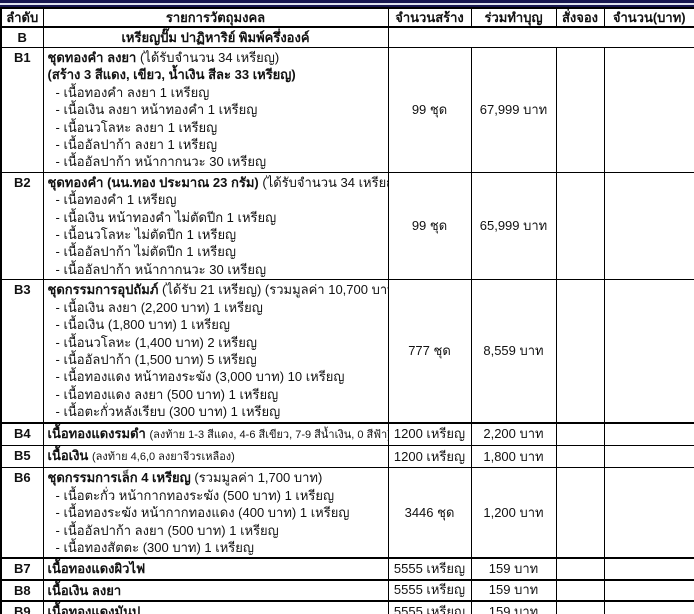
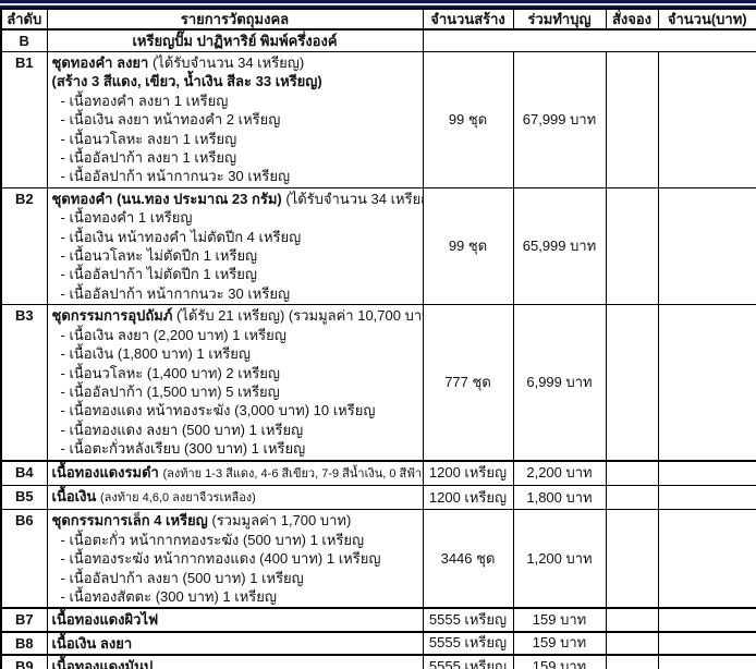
  ลำดับ	รายการวัตถุมงคล	จำนวนสร้าง	ร่วมทำบุญ	สั่งจอง	จำนวน(บาท)
  B	เหรียญปั๊ม ปาฏิหาริย์ พิมพ์ครึ่งองค์
- B1	ชุดทองคำ ลงยา (ได้รับจำนวน 34 เหรียญ)(สร้าง 3 สีแดง, เขียว, น้ำเงิน สีละ 33 เหรียญ)- เนื้อทองคำ ลงยา 1 เหรียญ- เนื้อเงิน ลงยา หน้าทองคำ 1 เหรียญ- เนื้อนวโลหะ ลงยา 1 เหรียญ- เนื้ออัลปาก้า ลงยา 1 เหรียญ- เนื้ออัลปาก้า หน้ากากนวะ 30 เหรียญ	99 ชุด	67,999 บาท
+ B1	ชุดทองคำ ลงยา (ได้รับจำนวน 34 เหรียญ)(สร้าง 3 สีแดง, เขียว, น้ำเงิน สีละ 33 เหรียญ)- เนื้อทองคำ ลงยา 1 เหรียญ- เนื้อเงิน ลงยา หน้าทองคำ 2 เหรียญ- เนื้อนวโลหะ ลงยา 1 เหรียญ- เนื้ออัลปาก้า ลงยา 1 เหรียญ- เนื้ออัลปาก้า หน้ากากนวะ 30 เหรียญ	99 ชุด	67,999 บาท
- B2	ชุดทองคำ (นน.ทอง ประมาณ 23 กรัม) (ได้รับจำนวน 34 เหรีย- เนื้อทองคำ 1 เหรียญ- เนื้อเงิน หน้าทองคำ ไม่ตัดปีก 1 เหรียญ- เนื้อนวโลหะ ไม่ตัดปีก 1 เหรียญ- เนื้ออัลปาก้า ไม่ตัดปีก 1 เหรียญ- เนื้ออัลปาก้า หน้ากากนวะ 30 เหรียญ	99 ชุด	65,999 บาท
+ B2	ชุดทองคำ (นน.ทอง ประมาณ 23 กรัม) (ได้รับจำนวน 34 เหรีย- เนื้อทองคำ 1 เหรียญ- เนื้อเงิน หน้าทองคำ ไม่ตัดปีก 4 เหรียญ- เนื้อนวโลหะ ไม่ตัดปีก 1 เหรียญ- เนื้ออัลปาก้า ไม่ตัดปีก 1 เหรียญ- เนื้ออัลปาก้า หน้ากากนวะ 30 เหรียญ	99 ชุด	65,999 บาท
- B3	ชุดกรรมการอุปถัมภ์ (ได้รับ 21 เหรียญ) (รวมมูลค่า 10,700 บา- เนื้อเงิน ลงยา (2,200 บาท) 1 เหรียญ- เนื้อเงิน (1,800 บาท) 1 เหรียญ- เนื้อนวโลหะ (1,400 บาท) 2 เหรียญ- เนื้ออัลปาก้า (1,500 บาท) 5 เหรียญ- เนื้อทองแดง หน้าทองระฆัง (3,000 บาท) 10 เหรียญ- เนื้อทองแดง ลงยา (500 บาท) 1 เหรียญ- เนื้อตะกั่วหลังเรียบ (300 บาท) 1 เหรียญ	777 ชุด	8,559 บาท
+ B3	ชุดกรรมการอุปถัมภ์ (ได้รับ 21 เหรียญ) (รวมมูลค่า 10,700 บา- เนื้อเงิน ลงยา (2,200 บาท) 1 เหรียญ- เนื้อเงิน (1,800 บาท) 1 เหรียญ- เนื้อนวโลหะ (1,400 บาท) 2 เหรียญ- เนื้ออัลปาก้า (1,500 บาท) 5 เหรียญ- เนื้อทองแดง หน้าทองระฆัง (3,000 บาท) 10 เหรียญ- เนื้อทองแดง ลงยา (500 บาท) 1 เหรียญ- เนื้อตะกั่วหลังเรียบ (300 บาท) 1 เหรียญ	777 ชุด	6,999 บาท
  B4	เนื้อทองแดงรมดำ (ลงท้าย 1-3 สีแดง, 4-6 สีเขียว, 7-9 สีน้ำเงิน, 0 สีฟ้า	1200 เหรียญ	2,200 บาท
  B5	เนื้อเงิน (ลงท้าย 4,6,0 ลงยาจีวรเหลือง)	1200 เหรียญ	1,800 บาท
  B6	ชุดกรรมการเล็ก 4 เหรียญ (รวมมูลค่า 1,700 บาท)- เนื้อตะกั่ว หน้ากากทองระฆัง (500 บาท) 1 เหรียญ- เนื้อทองระฆัง หน้ากากทองแดง (400 บาท) 1 เหรียญ- เนื้ออัลปาก้า ลงยา (500 บาท) 1 เหรียญ- เนื้อทองสัตตะ (300 บาท) 1 เหรียญ	3446 ชุด	1,200 บาท
  B7	เนื้อทองแดงผิวไฟ	5555 เหรียญ	159 บาท
  B8	เนื้อเงิน ลงยา	5555 เหรียญ	159 บาท
  B9	เนื้อทองแดงมันปู	5555 เหรียญ	159 บาท
